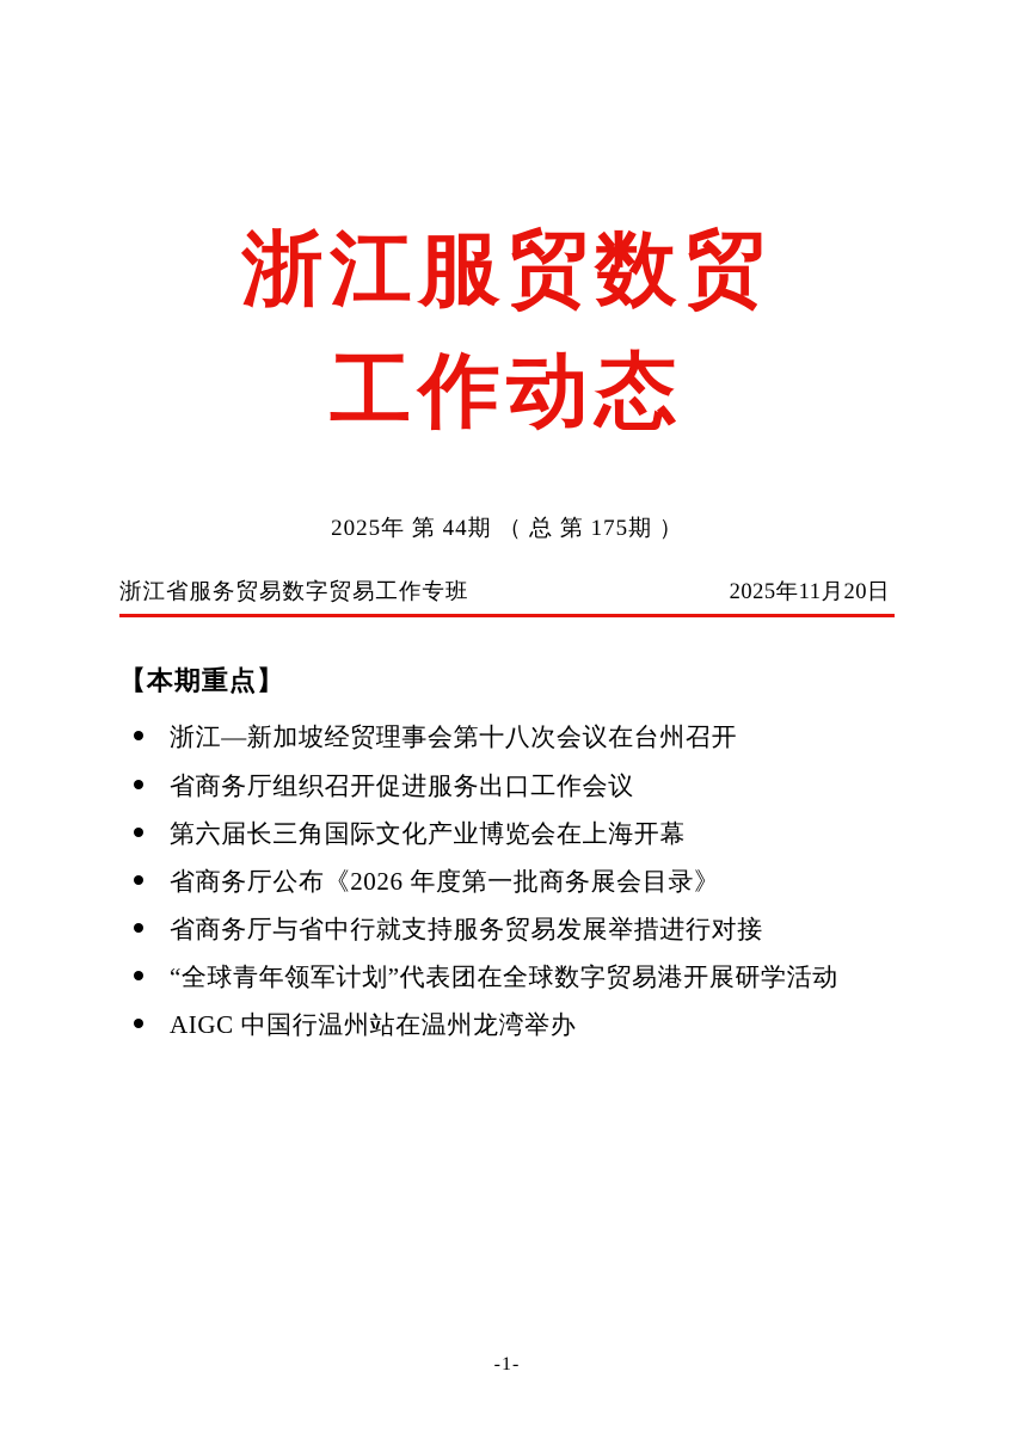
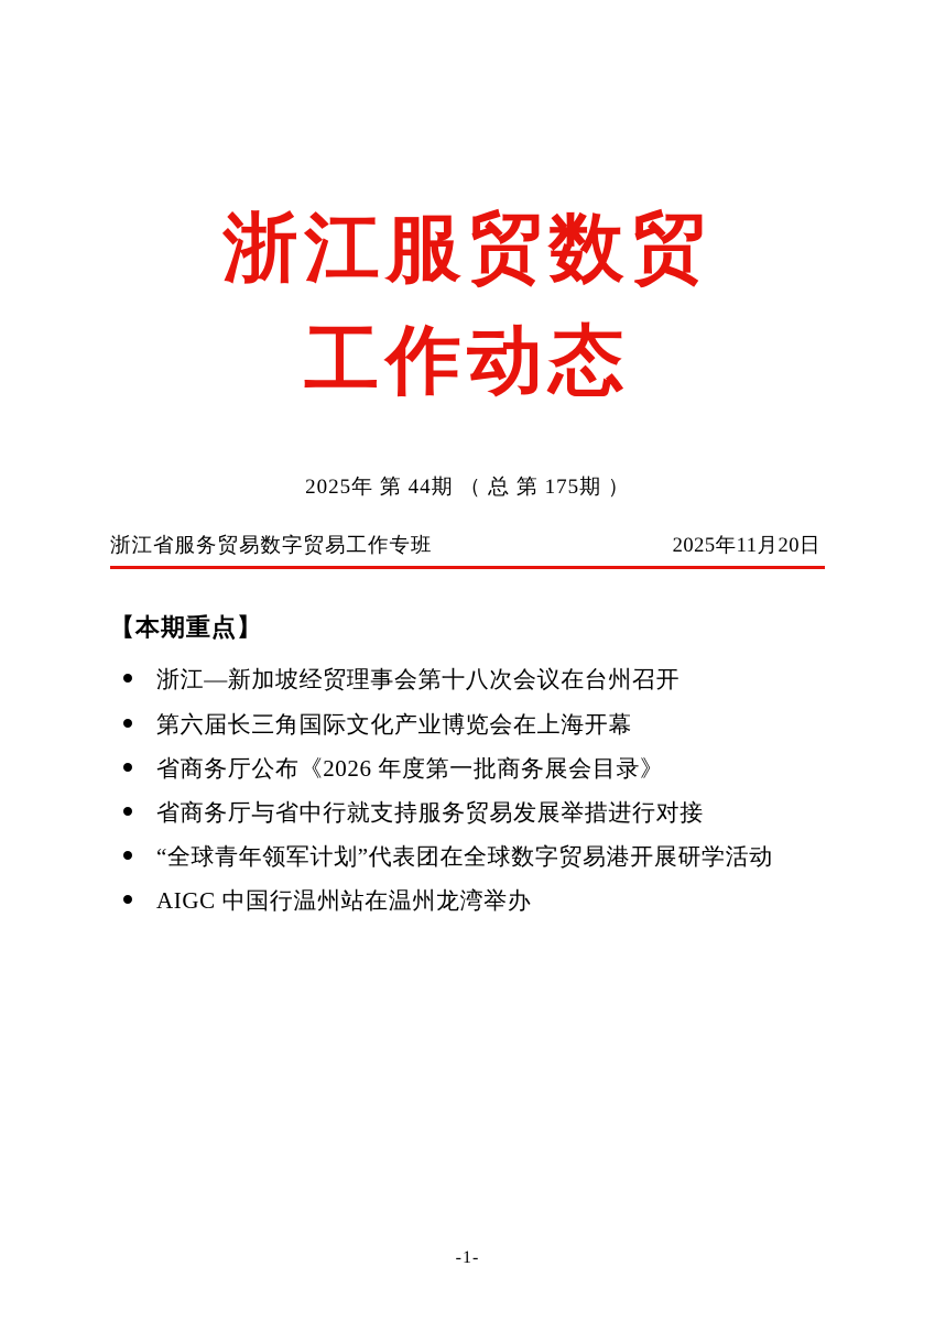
  浙江服贸数贸
  工作动态
  2025年 第 44期 （ 总 第 175期 ）
  浙江省服务贸易数字贸易工作专班
  2025年11月20日
  【本期重点】
  浙江—新加坡经贸理事会第十八次会议在台州召开
- 省商务厅组织召开促进服务出口工作会议
  第六届长三角国际文化产业博览会在上海开幕
  省商务厅公布《2026 年度第一批商务展会目录》
  省商务厅与省中行就支持服务贸易发展举措进行对接
  “全球青年领军计划”代表团在全球数字贸易港开展研学活动
  AIGC 中国行温州站在温州龙湾举办
  -1-
